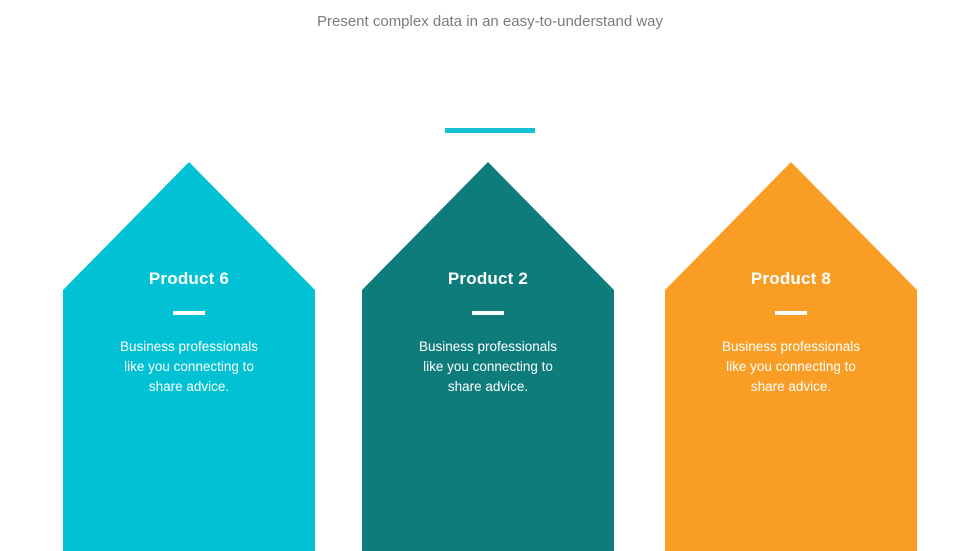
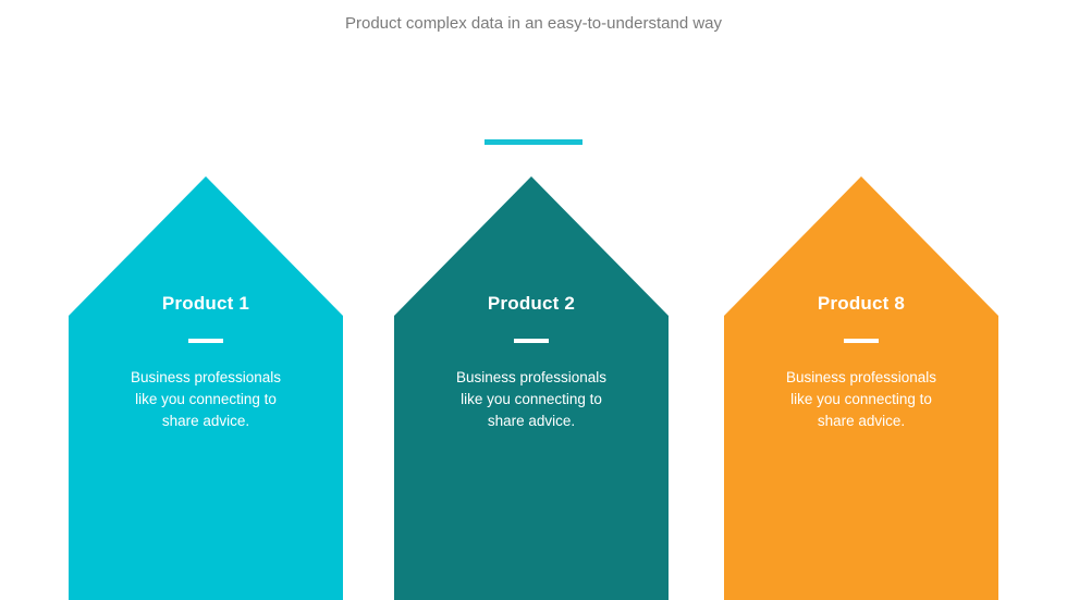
- Present complex data in an easy-to-understand way
+ Product complex data in an easy-to-understand way
- Product 6
+ Product 1
  Business professionals
  like you connecting to
  share advice.
  Product 2
  Business professionals
  like you connecting to
  share advice.
  Product 8
  Business professionals
  like you connecting to
  share advice.
